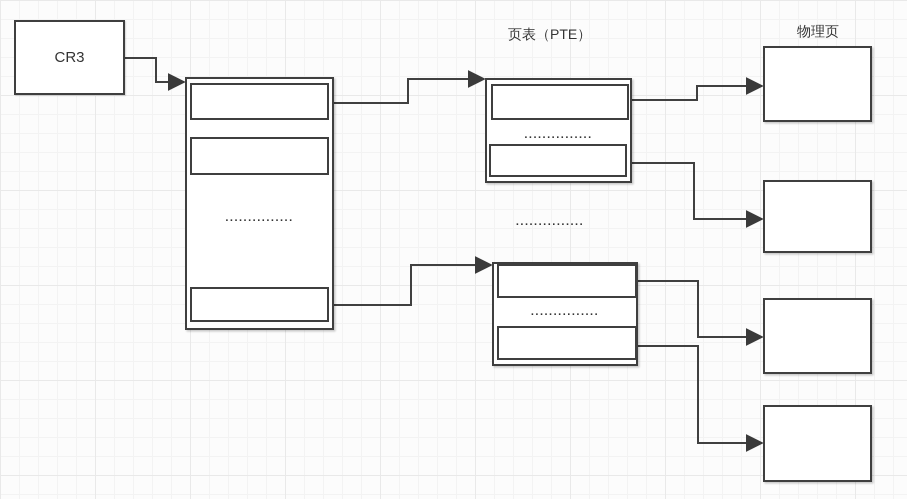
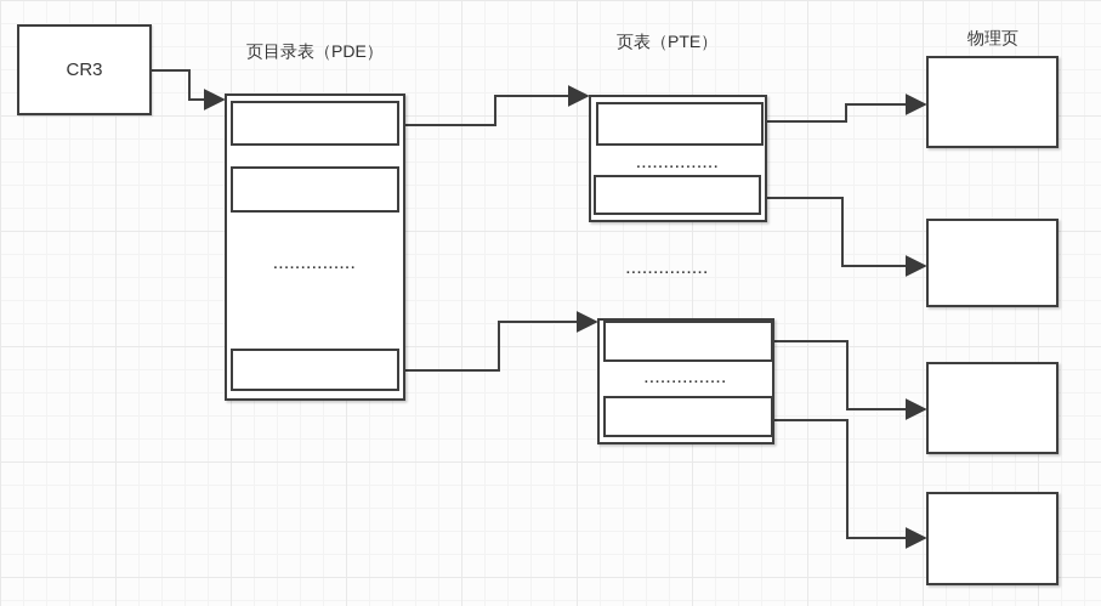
  CR3
+ 页目录表（PDE）
  页表（PTE）
  物理页
  ...............
  ...............
  ...............
  ...............
